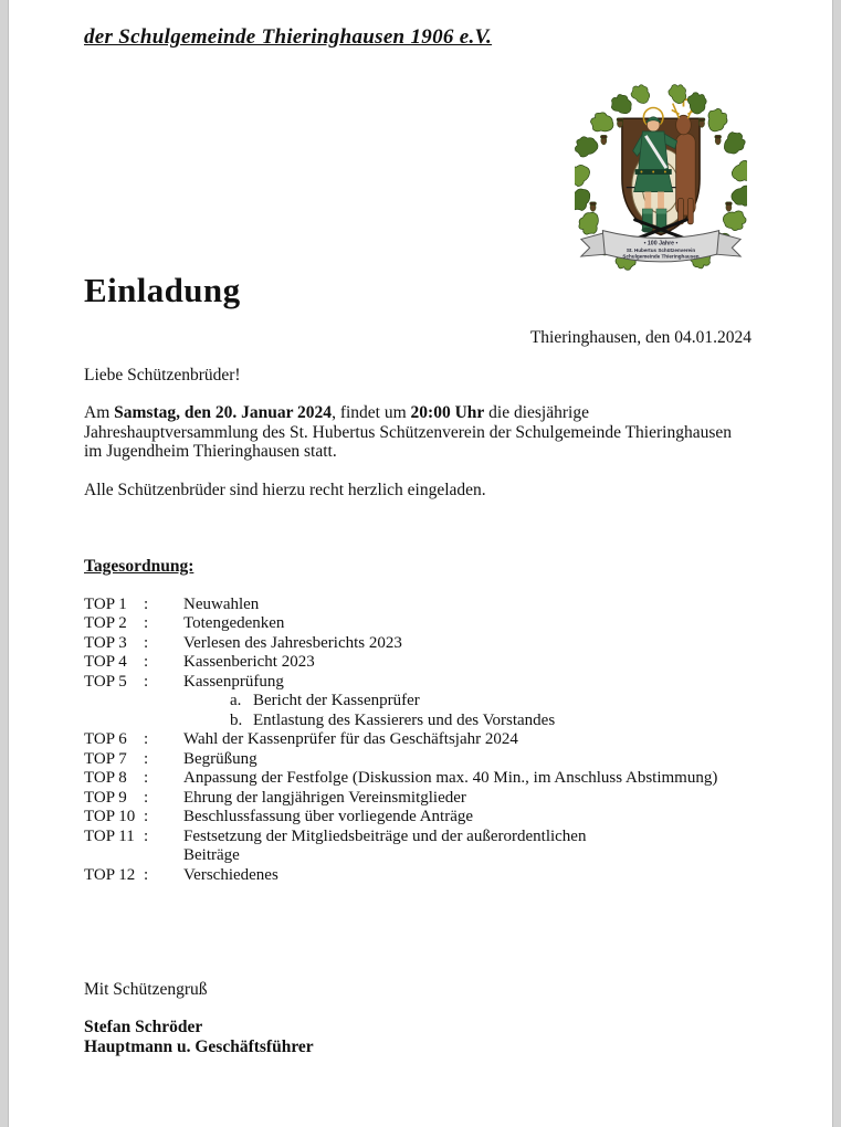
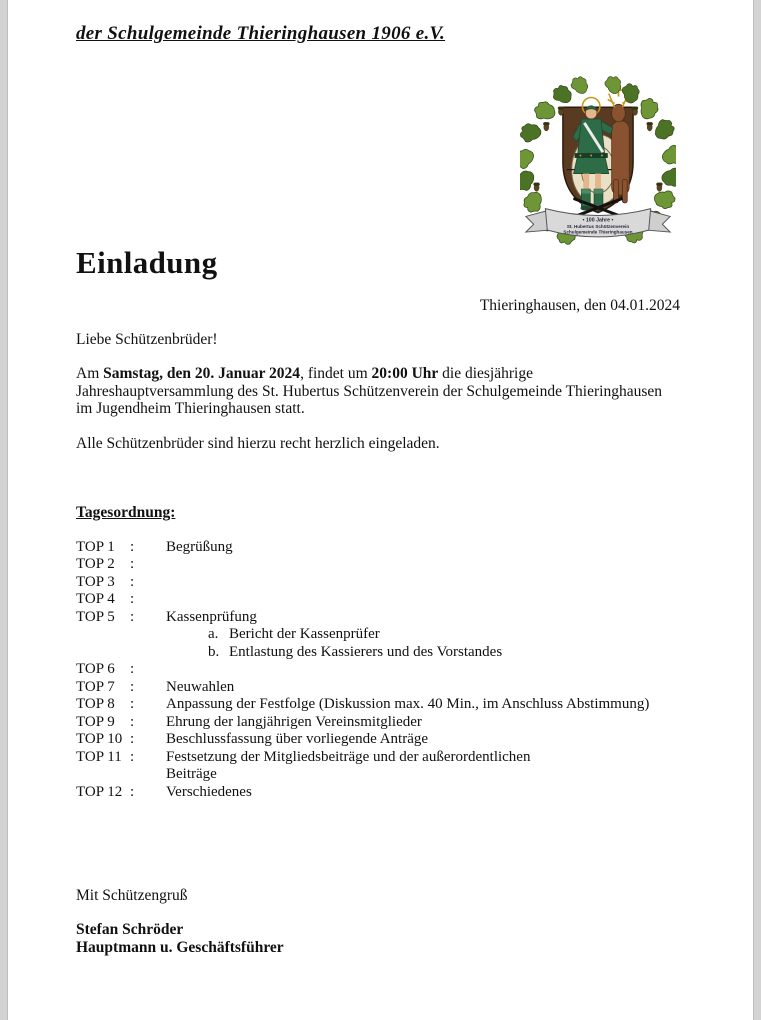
  der Schulgemeinde Thieringhausen 1906 e.V.
  Einladung
  Thieringhausen, den 04.01.2024
  Liebe Schützenbrüder!
  Am Samstag, den 20. Januar 2024, findet um 20:00 Uhr die diesjährige Jahreshauptversammlung des St. Hubertus Schützenverein der Schulgemeinde Thieringhausen im Jugendheim Thieringhausen statt.
  Alle Schützenbrüder sind hierzu recht herzlich eingeladen.
  Tagesordnung:
  TOP 1
  :
- Neuwahlen
+ Begrüßung
  TOP 2
  :
- Totengedenken
  TOP 3
  :
- Verlesen des Jahresberichts 2023
  TOP 4
  :
- Kassenbericht 2023
  TOP 5
  :
  Kassenprüfung
  a. Bericht der Kassenprüfer
  b. Entlastung des Kassierers und des Vorstandes
  TOP 6
  :
- Wahl der Kassenprüfer für das Geschäftsjahr 2024
  TOP 7
  :
- Begrüßung
+ Neuwahlen
  TOP 8
  :
  Anpassung der Festfolge (Diskussion max. 40 Min., im Anschluss Abstimmung)
  TOP 9
  :
  Ehrung der langjährigen Vereinsmitglieder
  TOP 10
  :
  Beschlussfassung über vorliegende Anträge
  TOP 11
  :
  Festsetzung der Mitgliedsbeiträge und der außerordentlichen
  Beiträge
  TOP 12
  :
  Verschiedenes
  Mit Schützengruß
  Stefan Schröder
  Hauptmann u. Geschäftsführer
